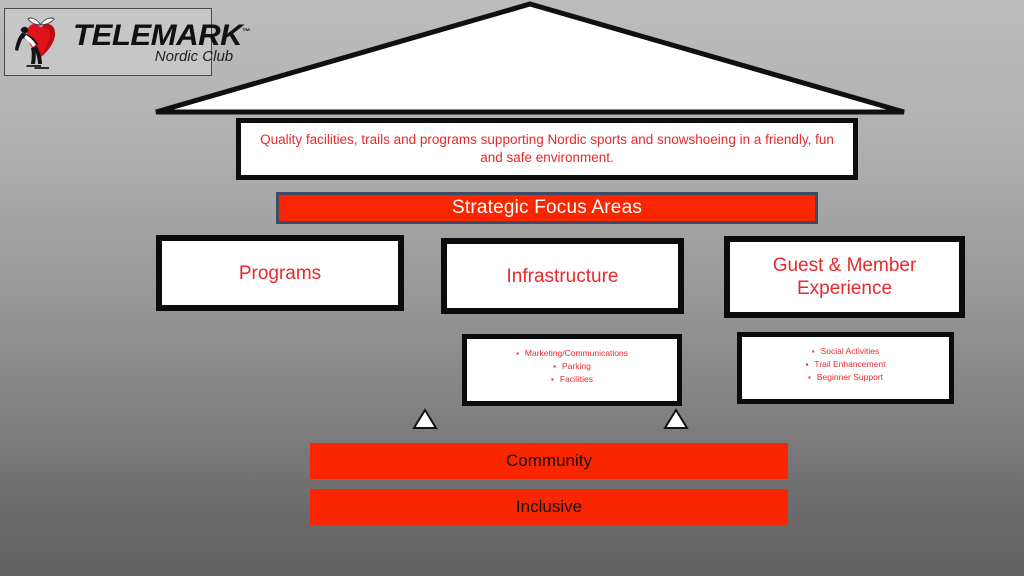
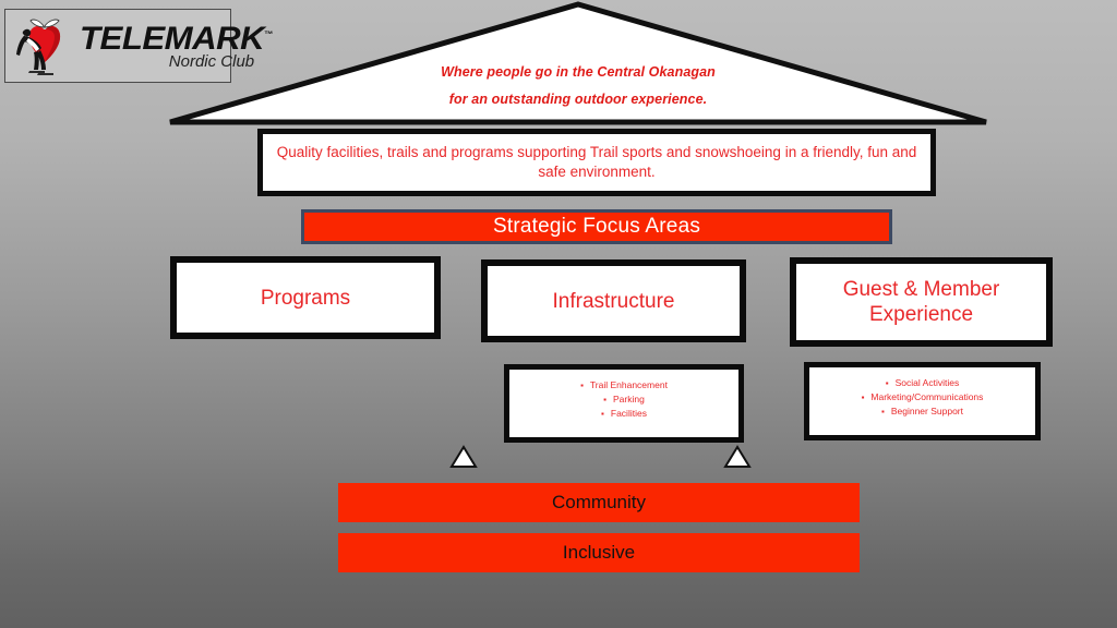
  TELEMARK™
  Nordic Club
+ Where people go in the Central Okanagan
+ for an outstanding outdoor experience.
- Quality facilities, trails and programs supporting Nordic sports and snowshoeing in a friendly, fun and safe environment.
+ Quality facilities, trails and programs supporting Trail sports and snowshoeing in a friendly, fun and safe environment.
  Strategic Focus Areas
  Programs
  Infrastructure
  Guest & Member Experience
- ▪ Marketing/Communications
+ ▪ Trail Enhancement
  ▪ Parking
  ▪ Facilities
  ▪ Social Activities
- ▪ Trail Enhancement
+ ▪ Marketing/Communications
  ▪ Beginner Support
  Community
  Inclusive
